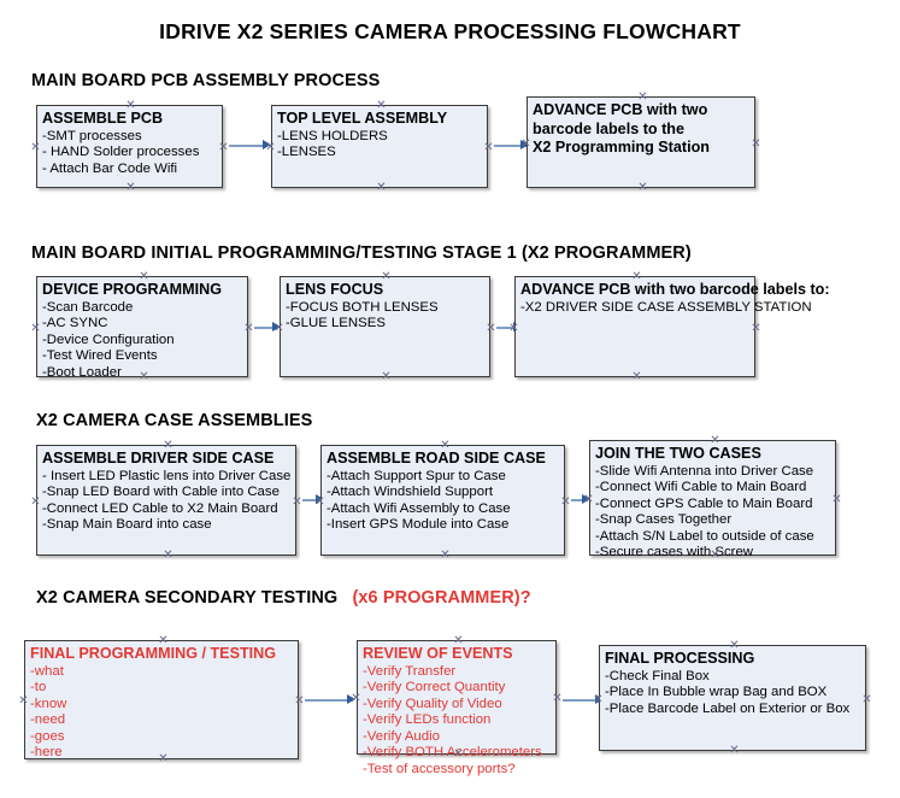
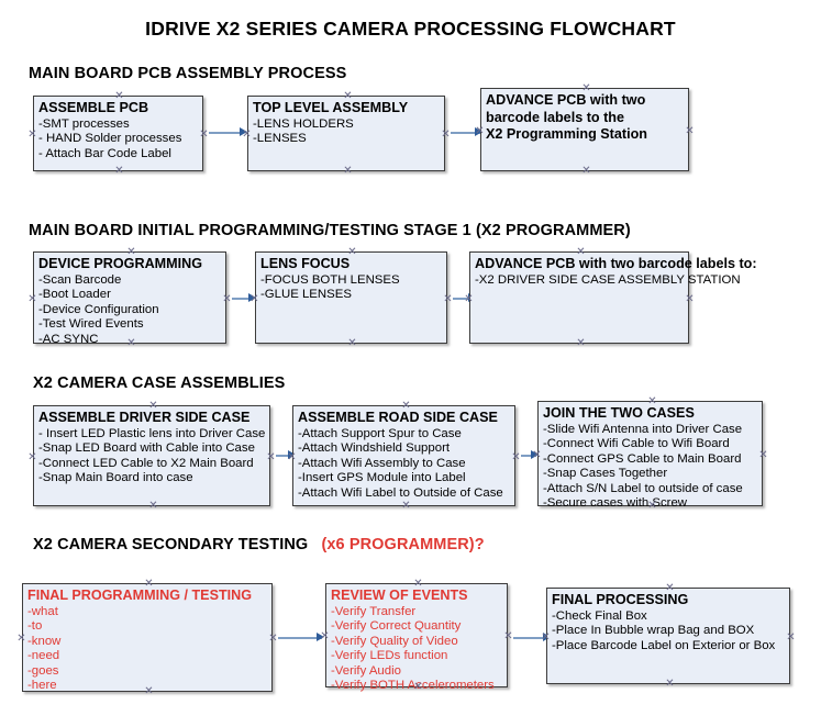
  IDRIVE X2 SERIES CAMERA PROCESSING FLOWCHART
  MAIN BOARD PCB ASSEMBLY PROCESS
  ASSEMBLE PCB
  -SMT processes
  - HAND Solder processes
- - Attach Bar Code Wifi
+ - Attach Bar Code Label
  TOP LEVEL ASSEMBLY
  -LENS HOLDERS
  -LENSES
  ADVANCE PCB with two
  barcode labels to the
  X2 Programming Station
  MAIN BOARD INITIAL PROGRAMMING/TESTING STAGE 1 (X2 PROGRAMMER)
  DEVICE PROGRAMMING
  -Scan Barcode
- -AC SYNC
+ -Boot Loader
  -Device Configuration
  -Test Wired Events
- -Boot Loader
+ -AC SYNC
  LENS FOCUS
  -FOCUS BOTH LENSES
  -GLUE LENSES
  ADVANCE PCB with two barcode labels to:
  -X2 DRIVER SIDE CASE ASSEMBLY STATION
  X2 CAMERA CASE ASSEMBLIES
  ASSEMBLE DRIVER SIDE CASE
  - Insert LED Plastic lens into Driver Case
  -Snap LED Board with Cable into Case
  -Connect LED Cable to X2 Main Board
  -Snap Main Board into case
  ASSEMBLE ROAD SIDE CASE
  -Attach Support Spur to Case
  -Attach Windshield Support
  -Attach Wifi Assembly to Case
- -Insert GPS Module into Case
+ -Insert GPS Module into Label
+ -Attach Wifi Label to Outside of Case
  JOIN THE TWO CASES
  -Slide Wifi Antenna into Driver Case
- -Connect Wifi Cable to Main Board
+ -Connect Wifi Cable to Wifi Board
  -Connect GPS Cable to Main Board
  -Snap Cases Together
  -Attach S/N Label to outside of case
  -Secure cases with Screw
  X2 CAMERA SECONDARY TESTING (x6 PROGRAMMER)?
  FINAL PROGRAMMING / TESTING
  -what
  -to
  -know
  -need
  -goes
  -here
  REVIEW OF EVENTS
  -Verify Transfer
  -Verify Correct Quantity
  -Verify Quality of Video
  -Verify LEDs function
  -Verify Audio
  -Verify BOTH Accelerometers
- -Test of accessory ports?
  FINAL PROCESSING
  -Check Final Box
  -Place In Bubble wrap Bag and BOX
  -Place Barcode Label on Exterior or Box
